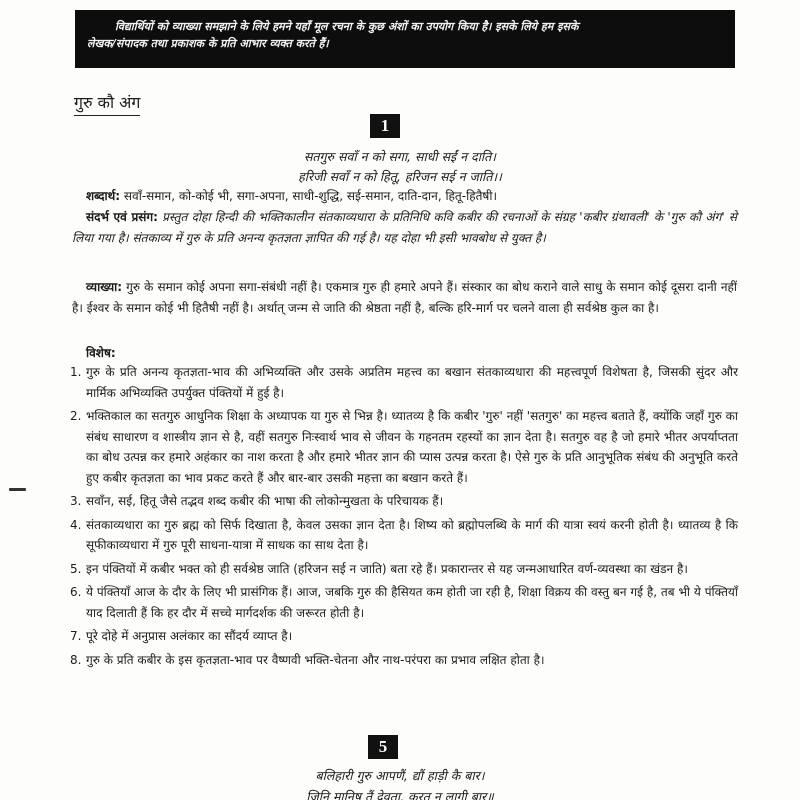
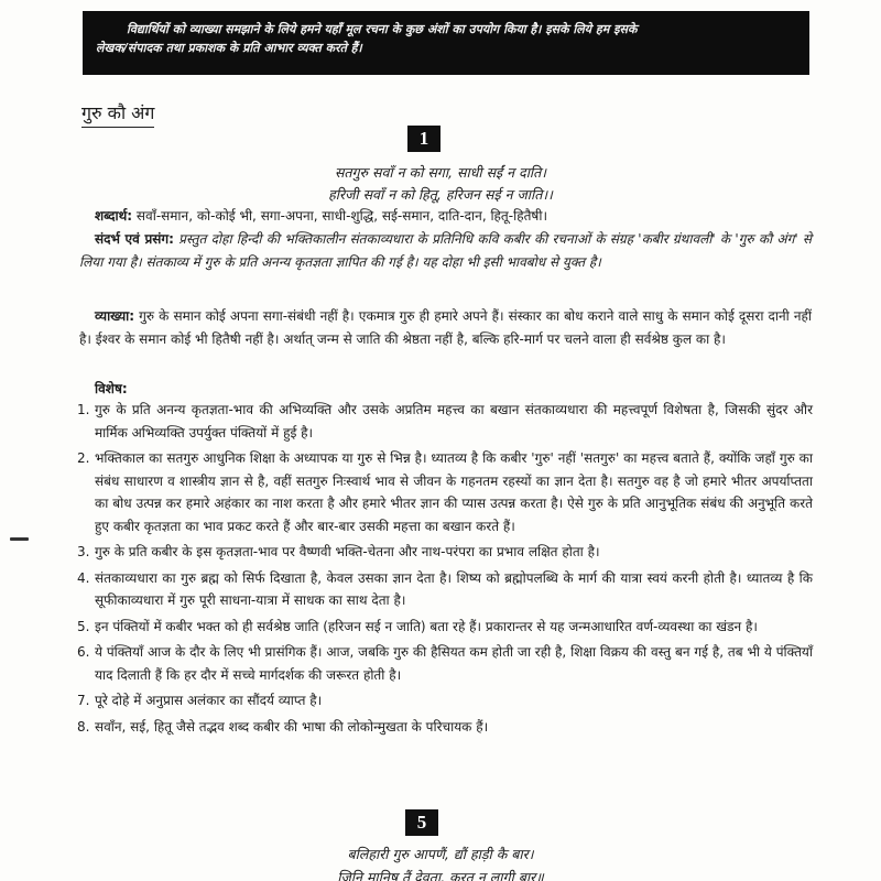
  विद्यार्थियों को व्याख्या समझाने के लिये हमने यहाँ मूल रचना के कुछ अंशों का उपयोग किया है। इसके लिये हम इसके
  लेखक/संपादक तथा प्रकाशक के प्रति आभार व्यक्त करते हैं।
  गुरु कौ अंग
  1
  सतगुरु सवाँ न को सगा, साधी सईं न दाति।
  हरिजी सवाँ न को हितू, हरिजन सई न जाति।।
  शब्दार्थ: सवाँ-समान, को-कोई भी, सगा-अपना, साधी-शुद्धि, सई-समान, दाति-दान, हितू-हितैषी।
  संदर्भ एवं प्रसंग: प्रस्तुत दोहा हिन्दी की भक्तिकालीन संतकाव्यधारा के प्रतिनिधि कवि कबीर की रचनाओं के संग्रह 'कबीर ग्रंथावली' के 'गुरु कौ अंग' से लिया गया है। संतकाव्य में गुरु के प्रति अनन्य कृतज्ञता ज्ञापित की गई है। यह दोहा भी इसी भावबोध से युक्त है।
  व्याख्या: गुरु के समान कोई अपना सगा-संबंधी नहीं है। एकमात्र गुरु ही हमारे अपने हैं। संस्कार का बोध कराने वाले साधु के समान कोई दूसरा दानी नहीं है। ईश्वर के समान कोई भी हितैषी नहीं है। अर्थात् जन्म से जाति की श्रेष्ठता नहीं है, बल्कि हरि-मार्ग पर चलने वाला ही सर्वश्रेष्ठ कुल का है।
  विशेष:
  1.
  गुरु के प्रति अनन्य कृतज्ञता-भाव की अभिव्यक्ति और उसके अप्रतिम महत्त्व का बखान संतकाव्यधारा की महत्त्वपूर्ण विशेषता है, जिसकी सुंदर और मार्मिक अभिव्यक्ति उपर्युक्त पंक्तियों में हुई है।
  2.
  भक्तिकाल का सतगुरु आधुनिक शिक्षा के अध्यापक या गुरु से भिन्न है। ध्यातव्य है कि कबीर 'गुरु' नहीं 'सतगुरु' का महत्त्व बताते हैं, क्योंकि जहाँ गुरु का संबंध साधारण व शास्त्रीय ज्ञान से है, वहीं सतगुरु निःस्वार्थ भाव से जीवन के गहनतम रहस्यों का ज्ञान देता है। सतगुरु वह है जो हमारे भीतर अपर्याप्तता का बोध उत्पन्न कर हमारे अहंकार का नाश करता है और हमारे भीतर ज्ञान की प्यास उत्पन्न करता है। ऐसे गुरु के प्रति आनुभूतिक संबंध की अनुभूति करते हुए कबीर कृतज्ञता का भाव प्रकट करते हैं और बार-बार उसकी महत्ता का बखान करते हैं।
  3.
- सवाँन, सई, हितू जैसे तद्भव शब्द कबीर की भाषा की लोकोन्मुखता के परिचायक हैं।
+ गुरु के प्रति कबीर के इस कृतज्ञता-भाव पर वैष्णवी भक्ति-चेतना और नाथ-परंपरा का प्रभाव लक्षित होता है।
  4.
  संतकाव्यधारा का गुरु ब्रह्म को सिर्फ दिखाता है, केवल उसका ज्ञान देता है। शिष्य को ब्रह्मोपलब्धि के मार्ग की यात्रा स्वयं करनी होती है। ध्यातव्य है कि सूफीकाव्यधारा में गुरु पूरी साधना-यात्रा में साधक का साथ देता है।
  5.
  इन पंक्तियों में कबीर भक्त को ही सर्वश्रेष्ठ जाति (हरिजन सई न जाति) बता रहे हैं। प्रकारान्तर से यह जन्मआधारित वर्ण-व्यवस्था का खंडन है।
  6.
  ये पंक्तियाँ आज के दौर के लिए भी प्रासंगिक हैं। आज, जबकि गुरु की हैसियत कम होती जा रही है, शिक्षा विक्रय की वस्तु बन गई है, तब भी ये पंक्तियाँ याद दिलाती हैं कि हर दौर में सच्चे मार्गदर्शक की जरूरत होती है।
  7.
  पूरे दोहे में अनुप्रास अलंकार का सौंदर्य व्याप्त है।
  8.
- गुरु के प्रति कबीर के इस कृतज्ञता-भाव पर वैष्णवी भक्ति-चेतना और नाथ-परंपरा का प्रभाव लक्षित होता है।
+ सवाँन, सई, हितू जैसे तद्भव शब्द कबीर की भाषा की लोकोन्मुखता के परिचायक हैं।
  5
  बलिहारी गुरु आपणैं, द्यौं हाड़ी कै बार।
  जिनि मानिष तैं देवता, करत न लागी बार॥
